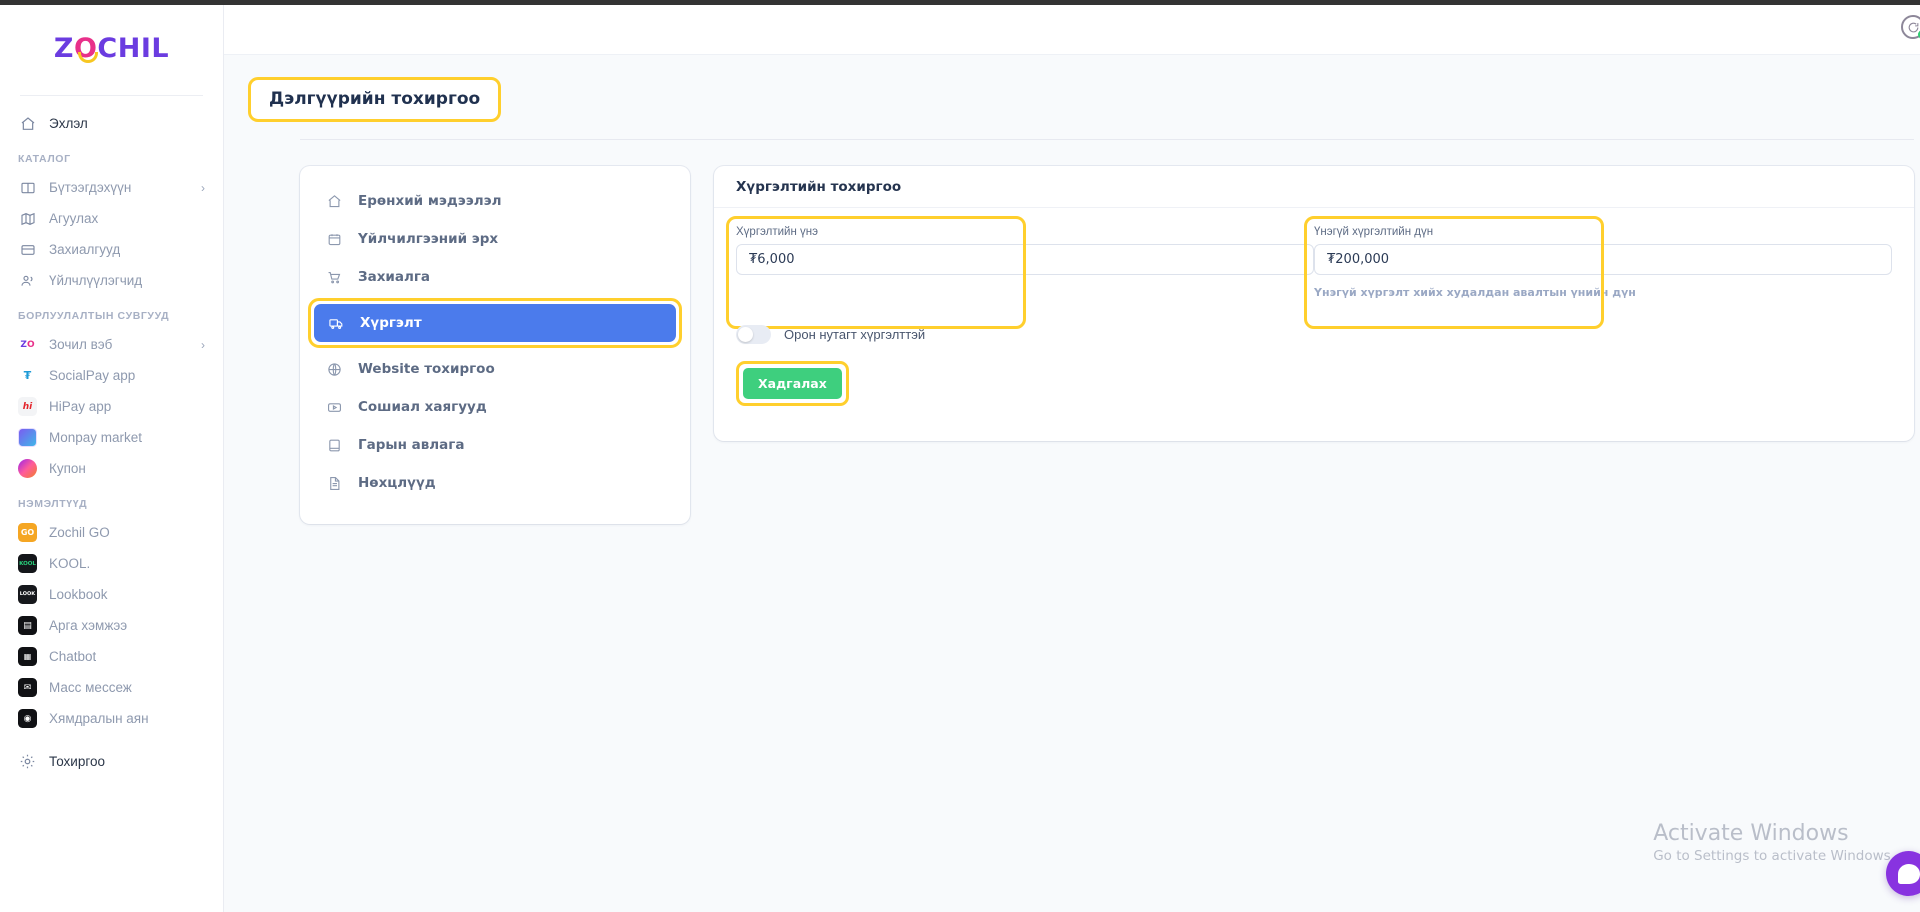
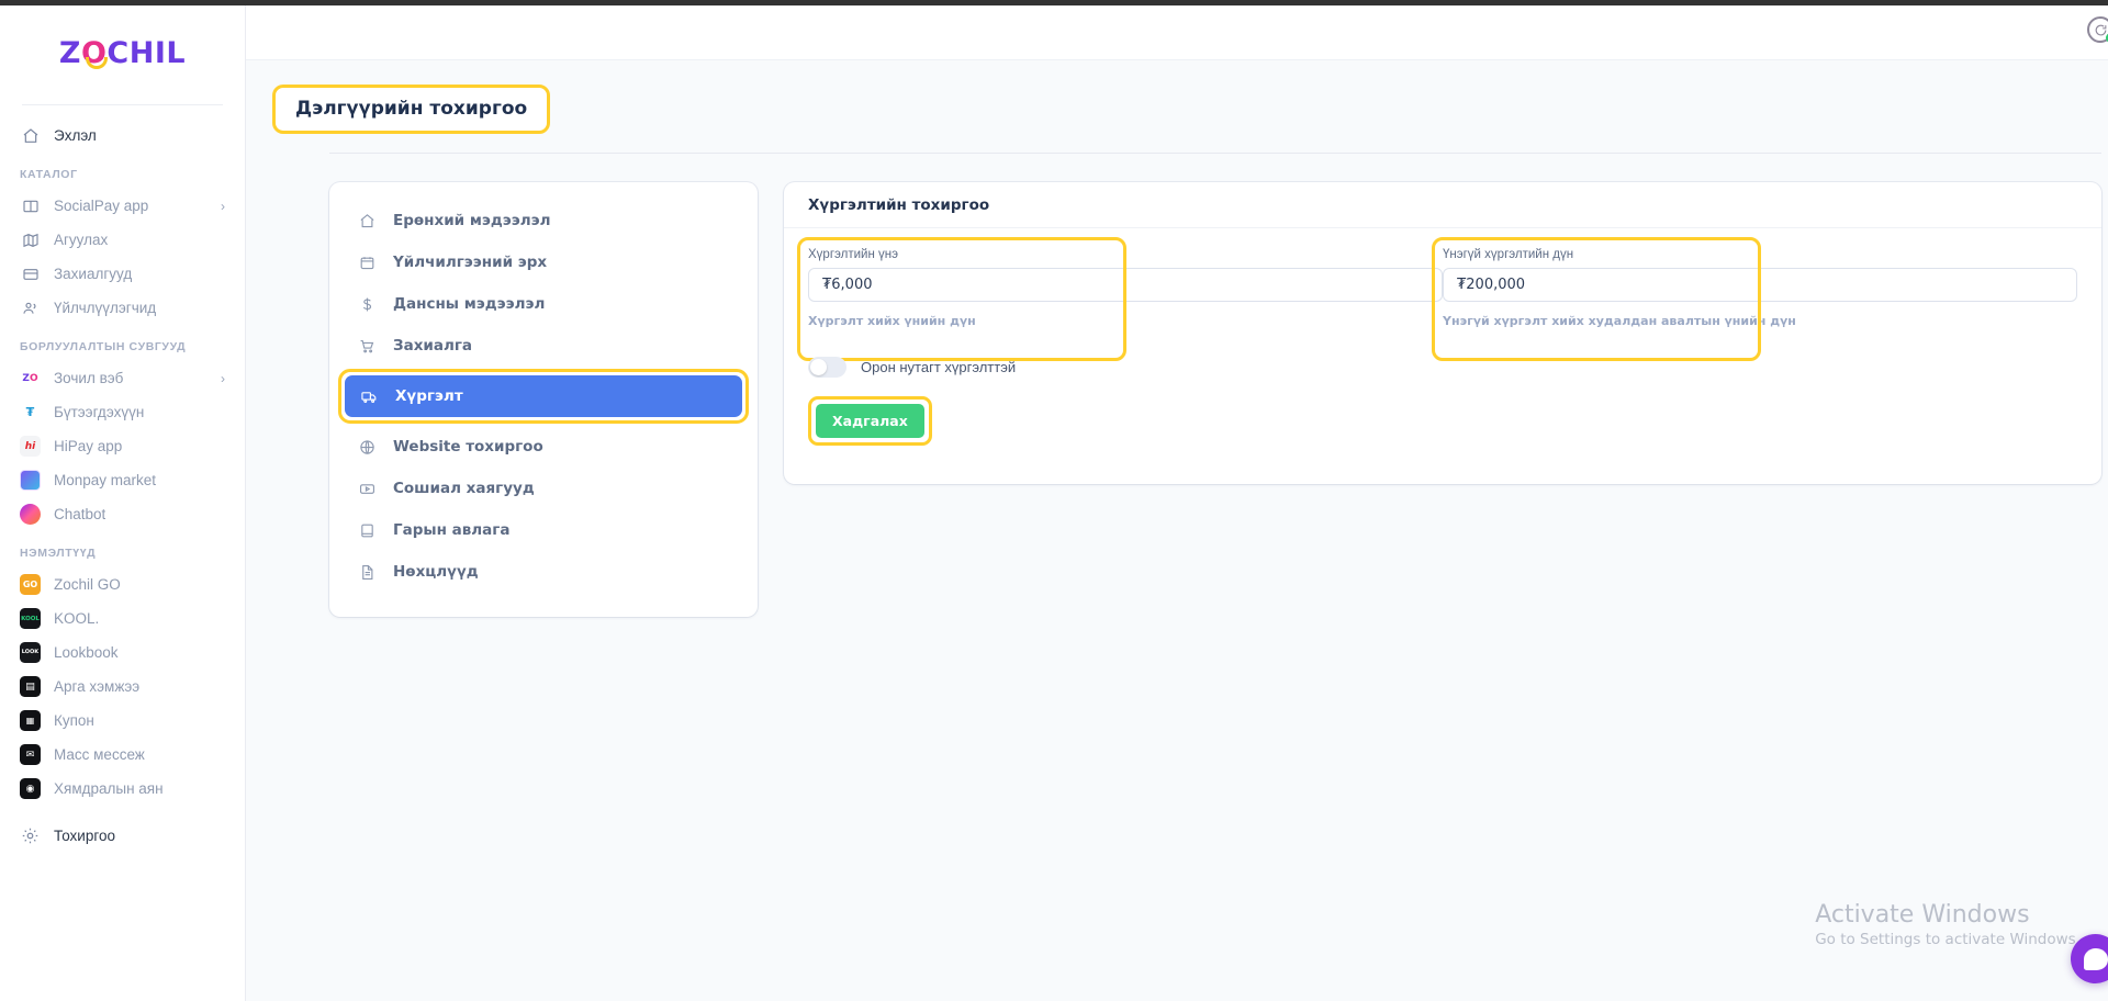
  Z
  O
  CHIL
  Эхлэл
  КАТАЛОГ
- Бүтээгдэхүүн
+ SocialPay app
  ›
  Агуулах
  Захиалгууд
  Үйлчлүүлэгчид
  БОРЛУУЛАЛТЫН СУВГУУД
  Z
  O
  Зочил вэб
  ›
  ₮
- SocialPay app
+ Бүтээгдэхүүн
  hi
  HiPay app
  Monpay market
- Купон
+ Chatbot
  НЭМЭЛТҮҮД
  GO
  Zochil GO
  KOOL.
  Lookbook
  ▤
  Арга хэмжээ
  ▦
- Chatbot
+ Купон
  ✉
  Масс мессеж
  ◉
  Хямдралын аян
  Тохиргоо
  Дэлгүүрийн тохиргоо
  Ерөнхий мэдээлэл
  Үйлчилгээний эрх
+ Дансны мэдээлэл
  Захиалга
  Хүргэлт
  Website тохиргоо
  Сошиал хаягууд
  Гарын авлага
  Нөхцлүүд
  Хүргэлтийн тохиргоо
  Хүргэлтийн үнэ
  ₮6,000
+ Хүргэлт хийх үнийн дүн
  Үнэгүй хүргэлтийн дүн
  ₮200,000
  Үнэгүй хүргэлт хийх худалдан авалтын үнийн дүн
  Орон нутагт хүргэлттэй
  Хадгалах
  Activate Windows
  Go to Settings to activate Windows
